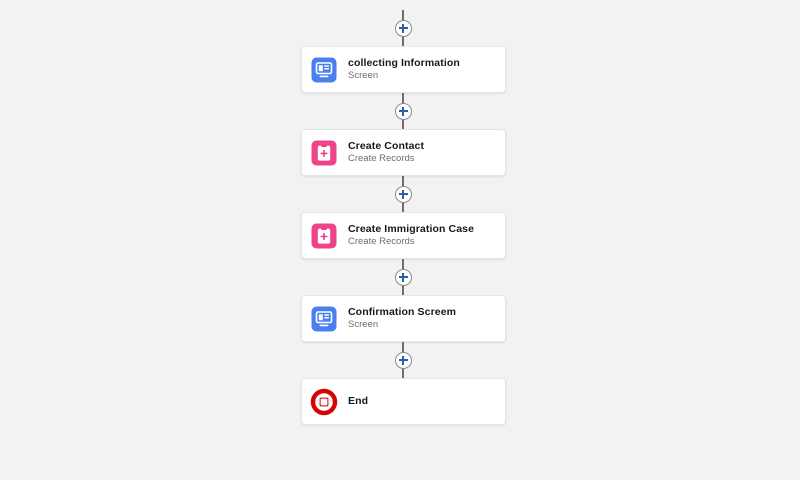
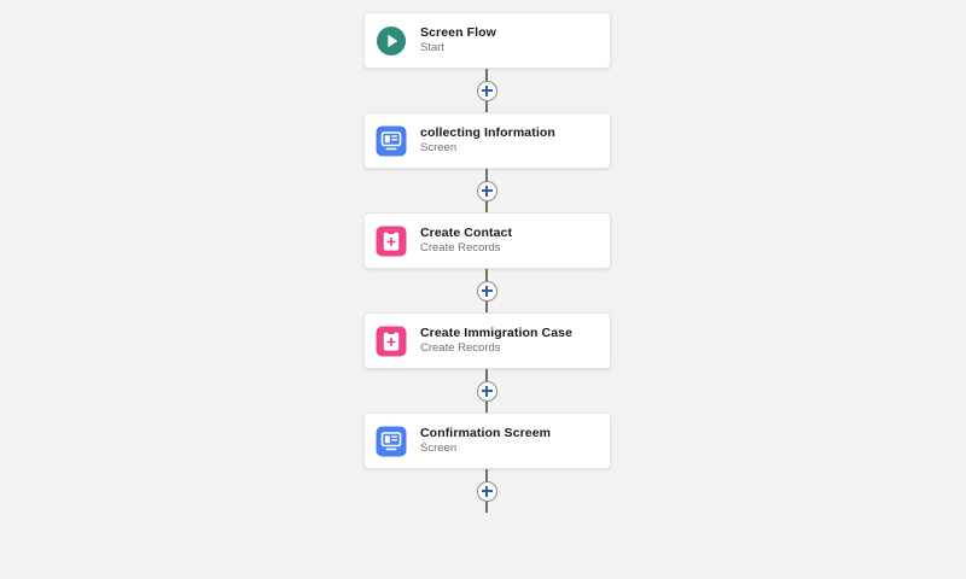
+ Screen Flow
+ Start
  collecting Information
  Screen
  Create Contact
  Create Records
  Create Immigration Case
  Create Records
  Confirmation Screem
  Screen
- End
